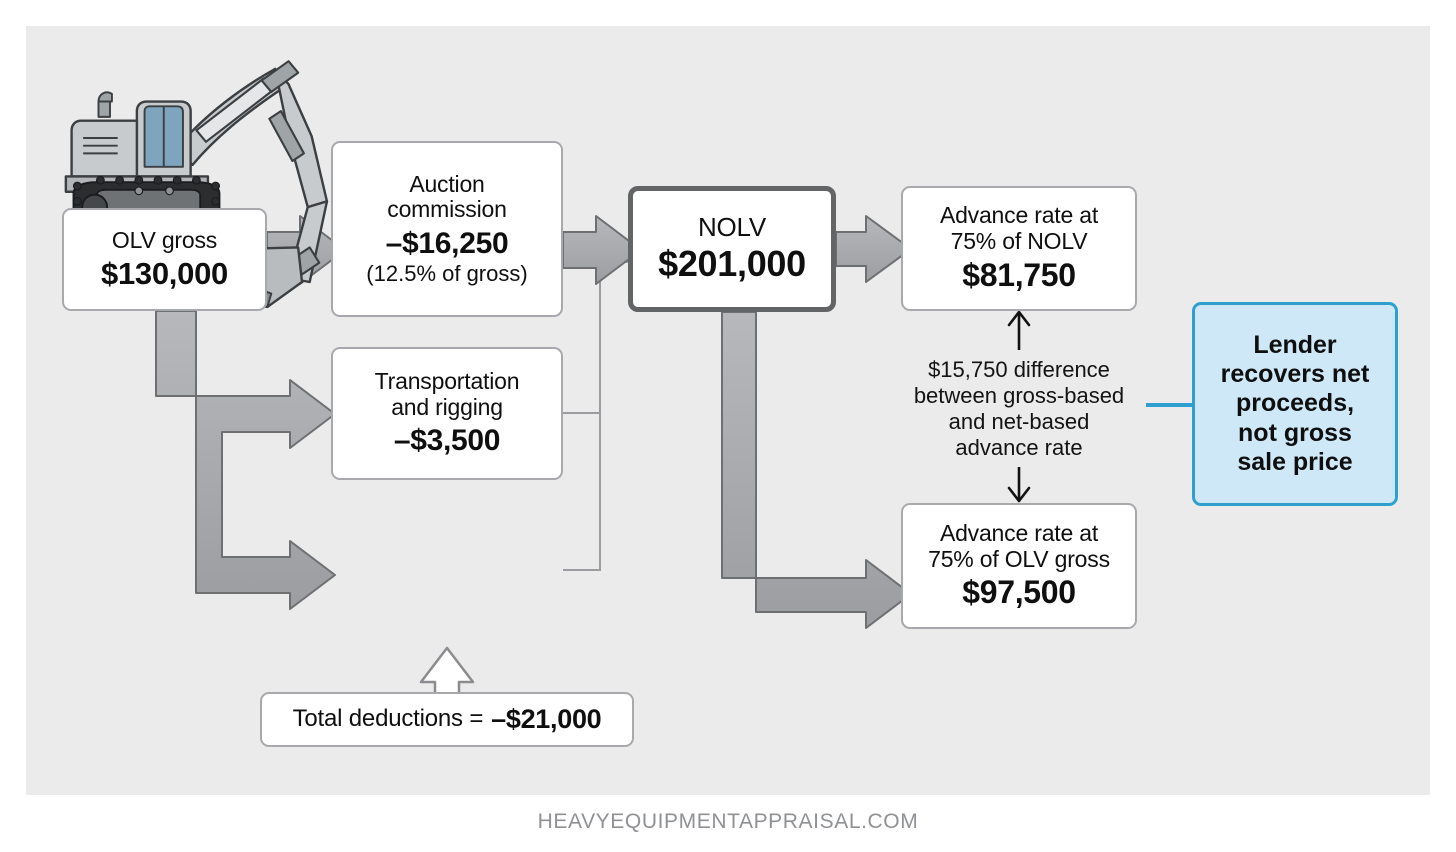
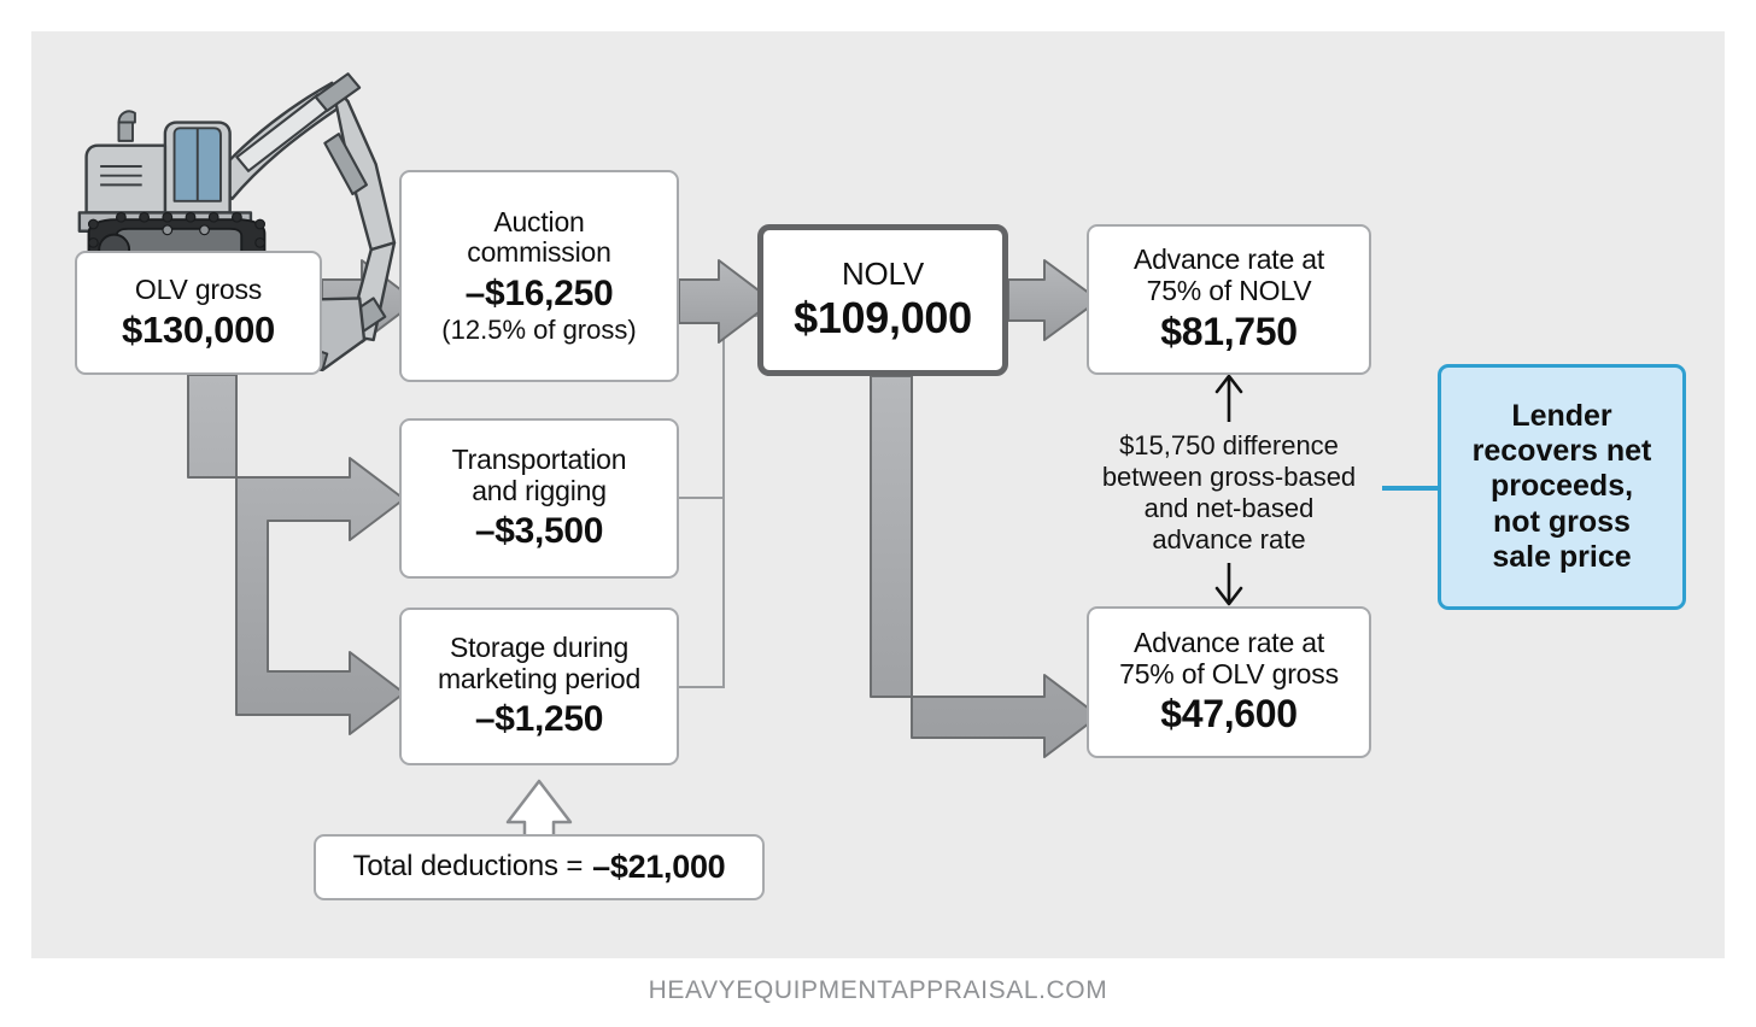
  OLV gross
  $130,000
  Auction
  commission
  –$16,250
  (12.5% of gross)
  Transportation
  and rigging
  –$3,500
+ Storage during
+ marketing period
+ –$1,250
  NOLV
- $201,000
+ $109,000
  Advance rate at
  75% of NOLV
  $81,750
  Advance rate at
  75% of OLV gross
- $97,500
+ $47,600
  Total deductions =
  –$21,000
  $15,750 difference
  between gross-based
  and net-based
  advance rate
  Lender
  recovers net
  proceeds,
  not gross
  sale price
  HEAVYEQUIPMENTAPPRAISAL.COM
